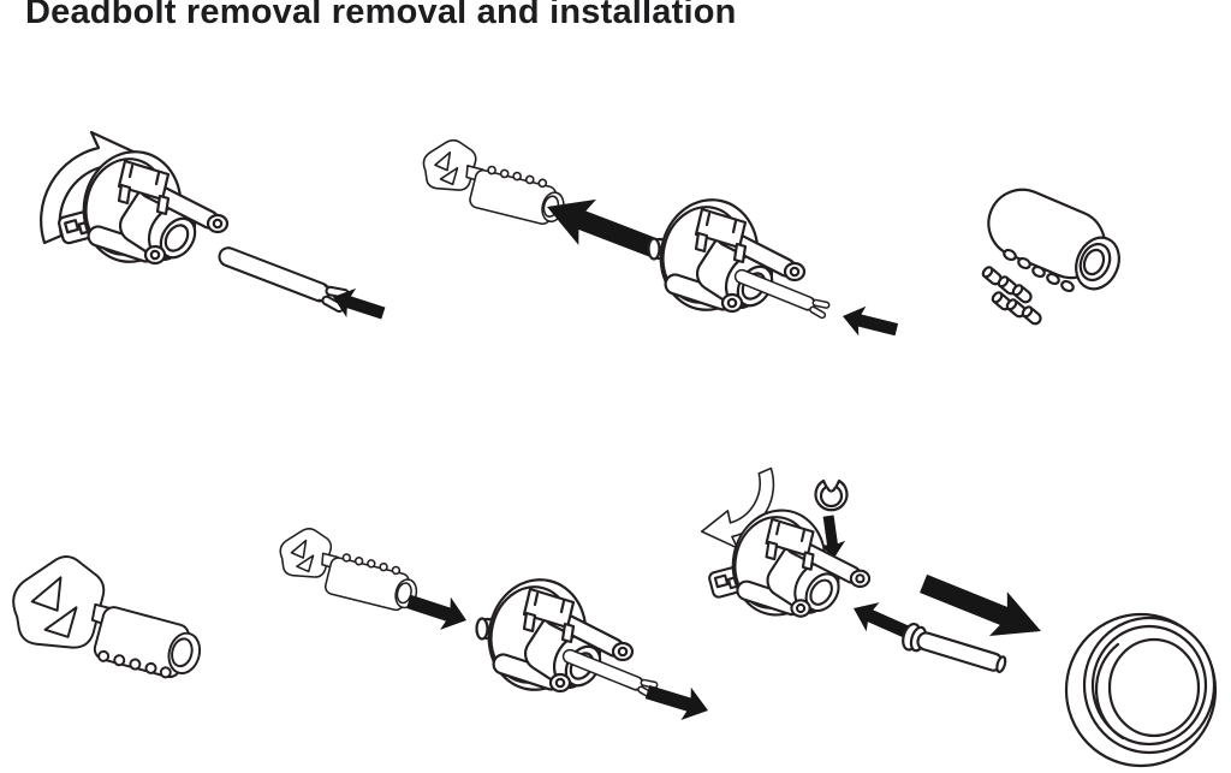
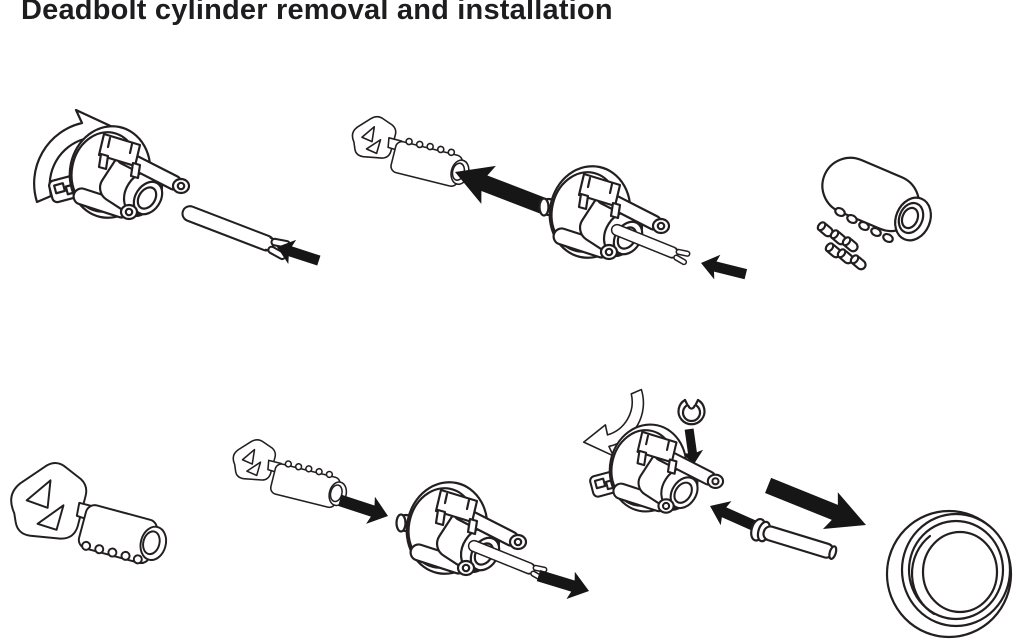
- Deadbolt removal removal and installation
+ Deadbolt cylinder removal and installation
